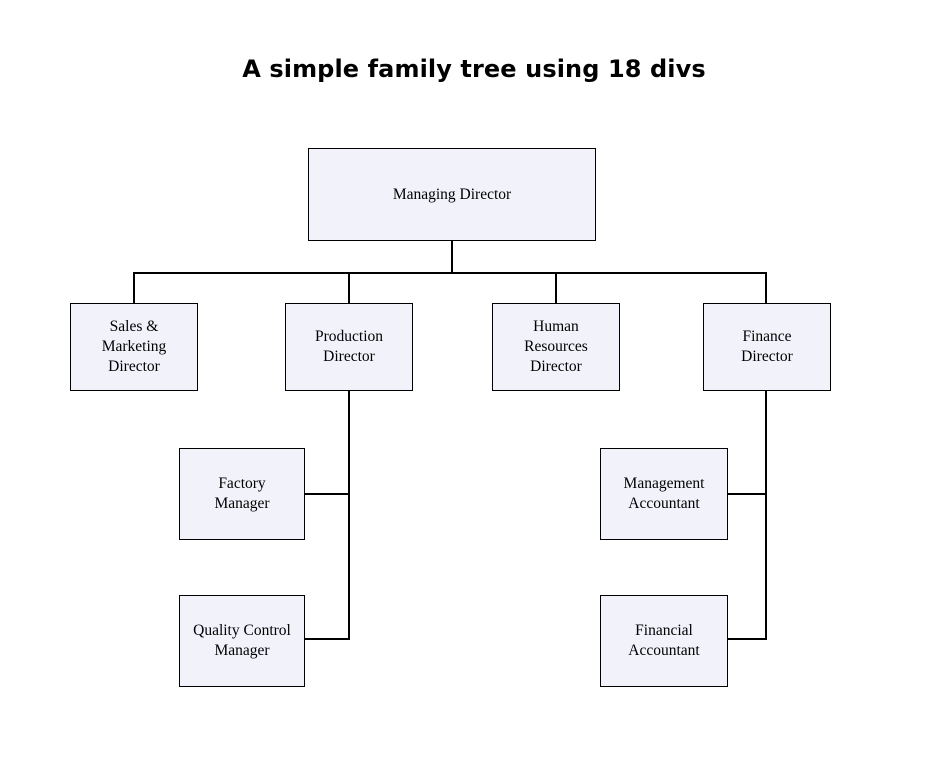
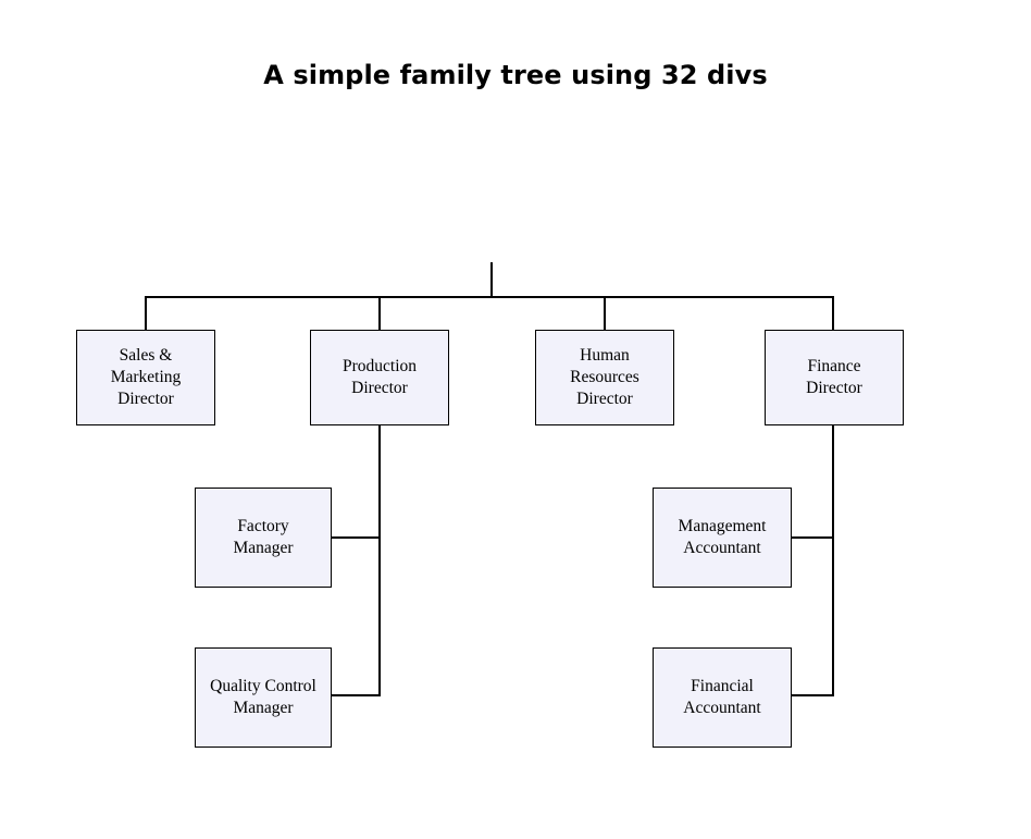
- A simple family tree using 18 divs
+ A simple family tree using 32 divs
- Managing Director
  Sales &
  Marketing
  Director
  Production
  Director
  Human
  Resources
  Director
  Finance
  Director
  Factory
  Manager
  Quality Control
  Manager
  Management
  Accountant
  Financial
  Accountant
